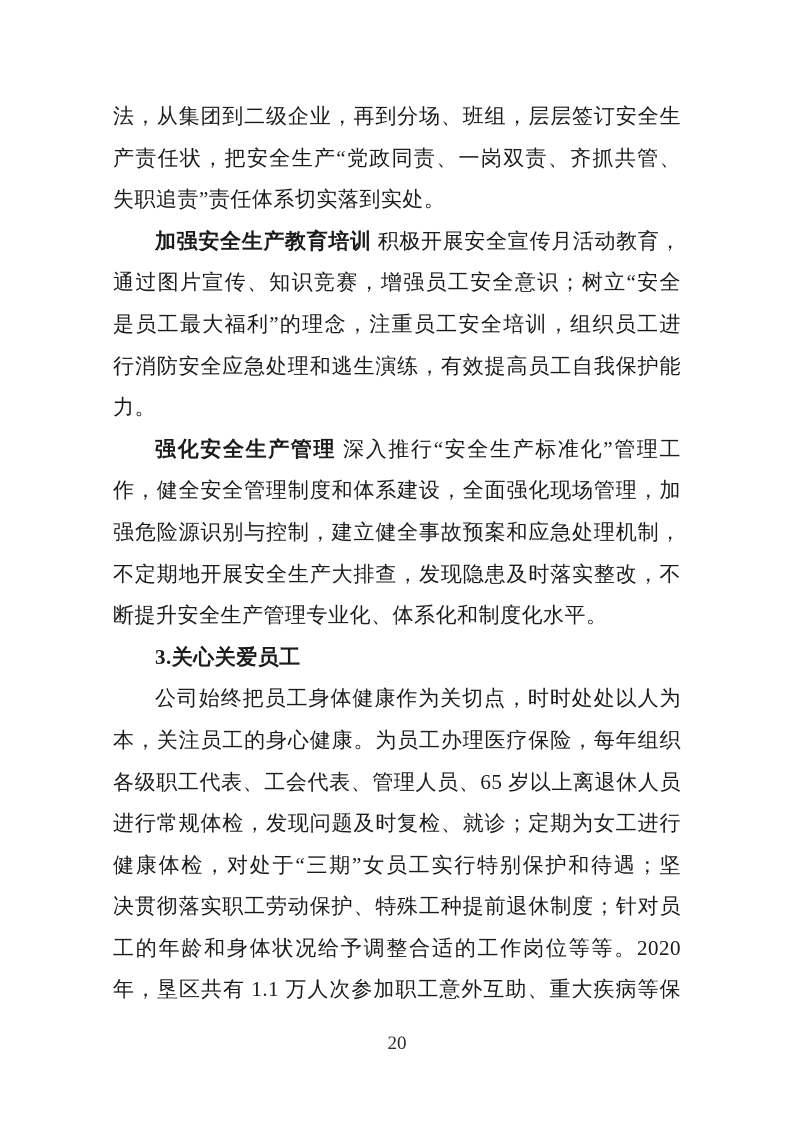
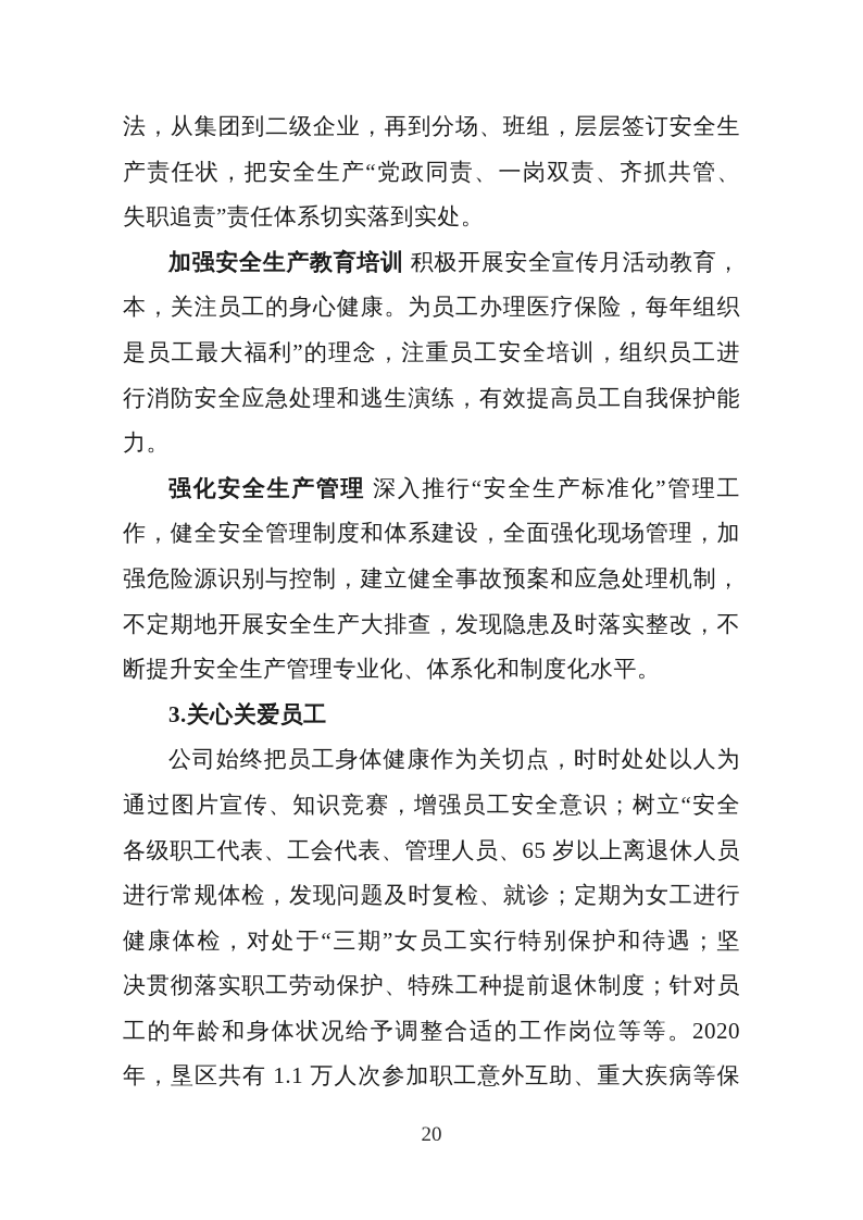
  法，从集团到二级企业，再到分场、班组，层层签订安全生
  产责任状，把安全生产“党政同责、一岗双责、齐抓共管、
  失职追责”责任体系切实落到实处。
  加强安全生产教育培训 积极开展安全宣传月活动教育，
- 通过图片宣传、知识竞赛，增强员工安全意识；树立“安全
+ 本，关注员工的身心健康。为员工办理医疗保险，每年组织
  是员工最大福利”的理念，注重员工安全培训，组织员工进
  行消防安全应急处理和逃生演练，有效提高员工自我保护能
  力。
  强化安全生产管理 深入推行“安全生产标准化”管理工
  作，健全安全管理制度和体系建设，全面强化现场管理，加
  强危险源识别与控制，建立健全事故预案和应急处理机制，
  不定期地开展安全生产大排查，发现隐患及时落实整改，不
  断提升安全生产管理专业化、体系化和制度化水平。
  3.关心关爱员工
  公司始终把员工身体健康作为关切点，时时处处以人为
- 本，关注员工的身心健康。为员工办理医疗保险，每年组织
+ 通过图片宣传、知识竞赛，增强员工安全意识；树立“安全
  各级职工代表、工会代表、管理人员、65 岁以上离退休人员
  进行常规体检，发现问题及时复检、就诊；定期为女工进行
  健康体检，对处于“三期”女员工实行特别保护和待遇；坚
  决贯彻落实职工劳动保护、特殊工种提前退休制度；针对员
  工的年龄和身体状况给予调整合适的工作岗位等等。2020
  年，垦区共有 1.1 万人次参加职工意外互助、重大疾病等保
  20
